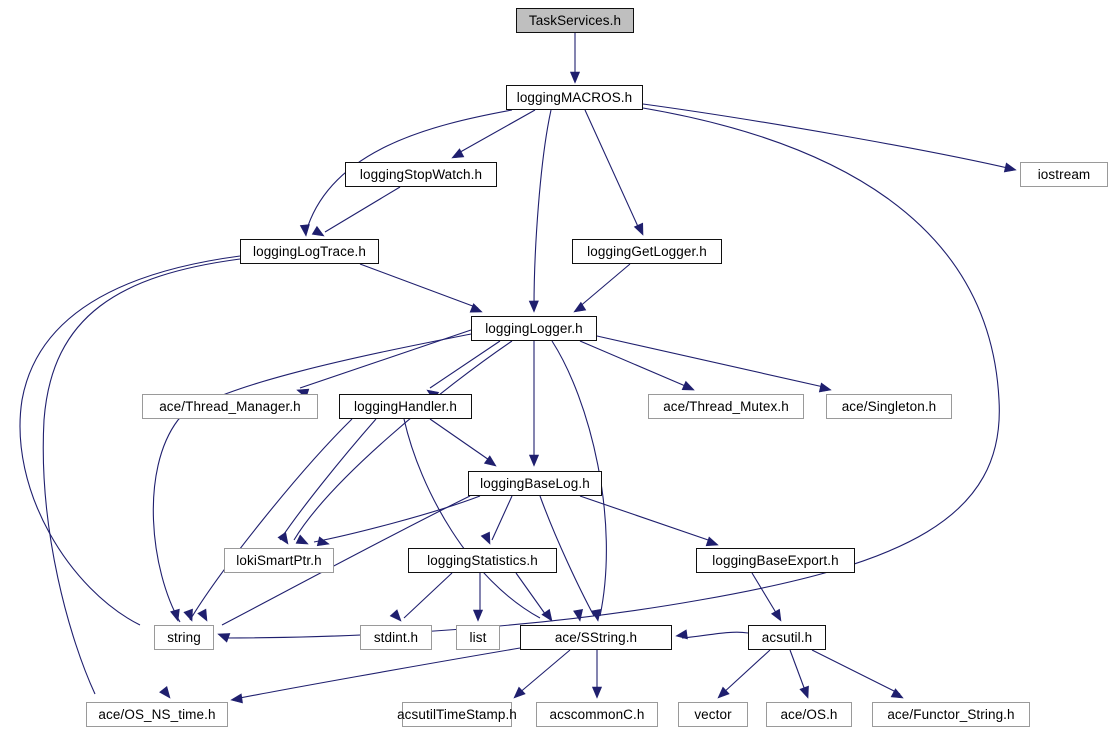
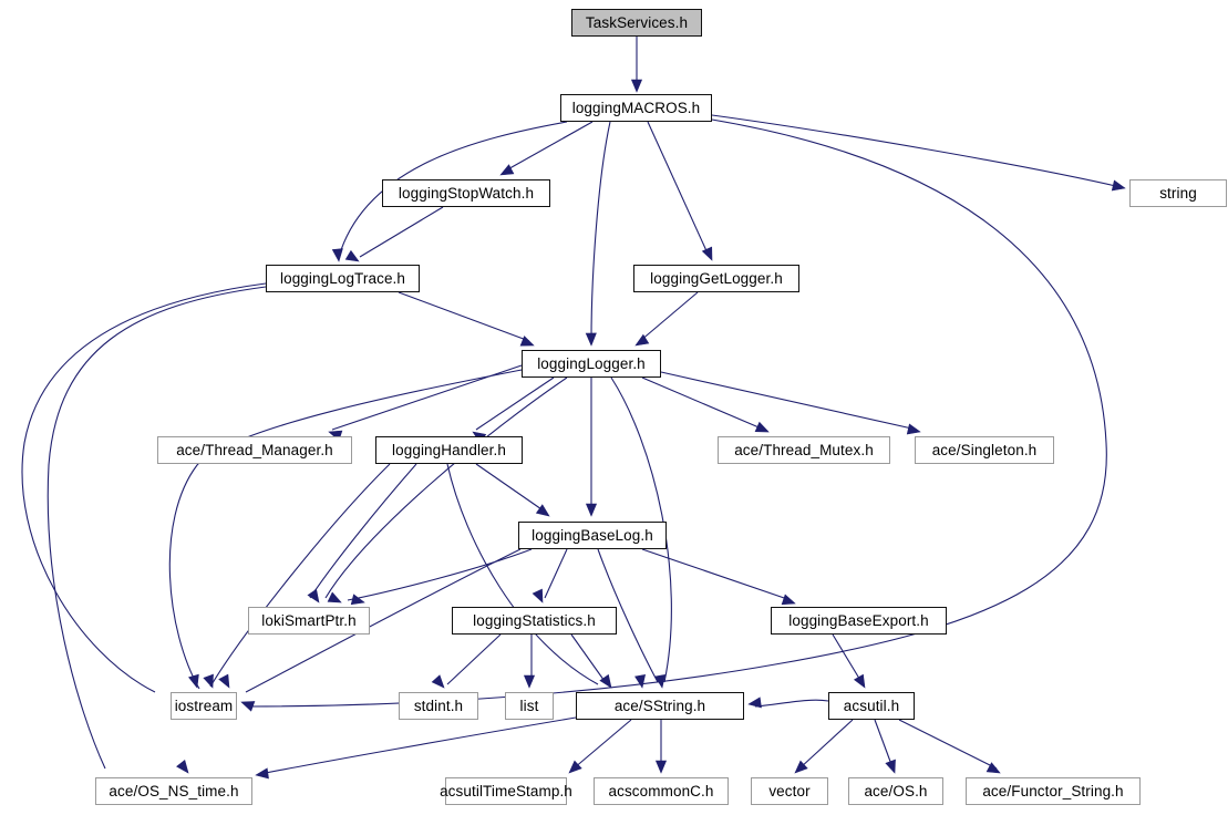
  TaskServices.h
  loggingMACROS.h
- iostream
+ string
  loggingStopWatch.h
  loggingLogTrace.h
  loggingGetLogger.h
  loggingLogger.h
  ace/Thread_Manager.h
  loggingHandler.h
  ace/Thread_Mutex.h
  ace/Singleton.h
  loggingBaseLog.h
  lokiSmartPtr.h
  loggingStatistics.h
  loggingBaseExport.h
- string
+ iostream
  stdint.h
  list
  ace/SString.h
  acsutil.h
  ace/OS_NS_time.h
  acsutilTimeStamp.h
  acscommonC.h
  vector
  ace/OS.h
  ace/Functor_String.h
